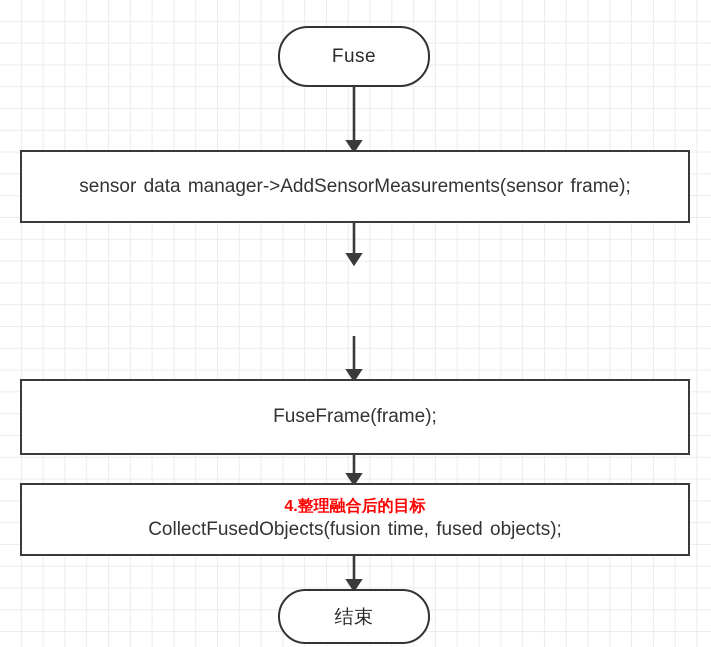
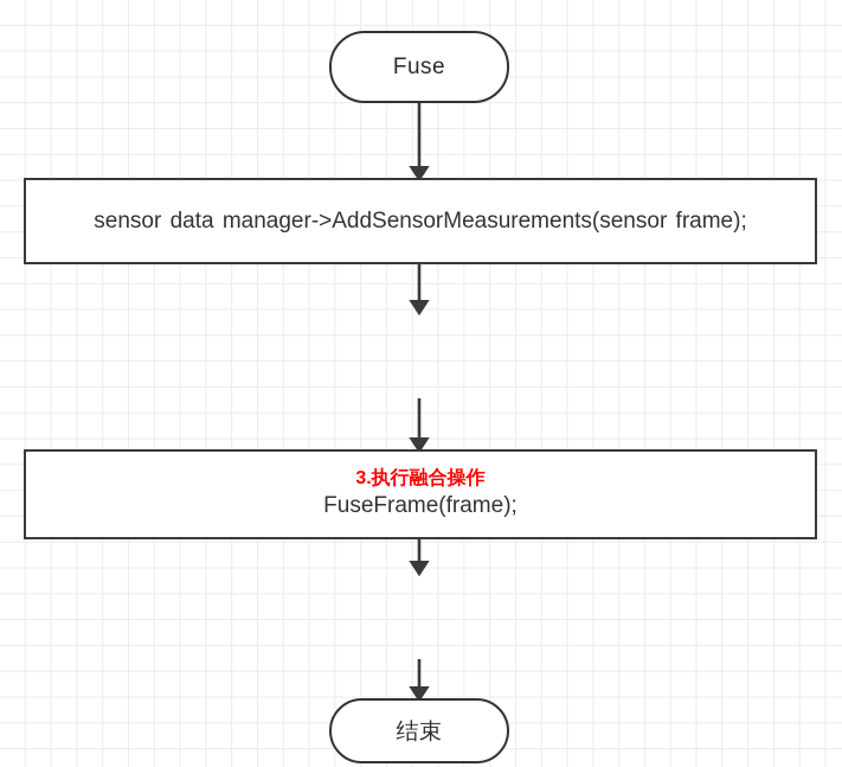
  Fuse
  sensor data manager->AddSensorMeasurements(sensor frame);
+ 3.执行融合操作
  FuseFrame(frame);
- 4.整理融合后的目标
- CollectFusedObjects(fusion time, fused objects);
  结束
